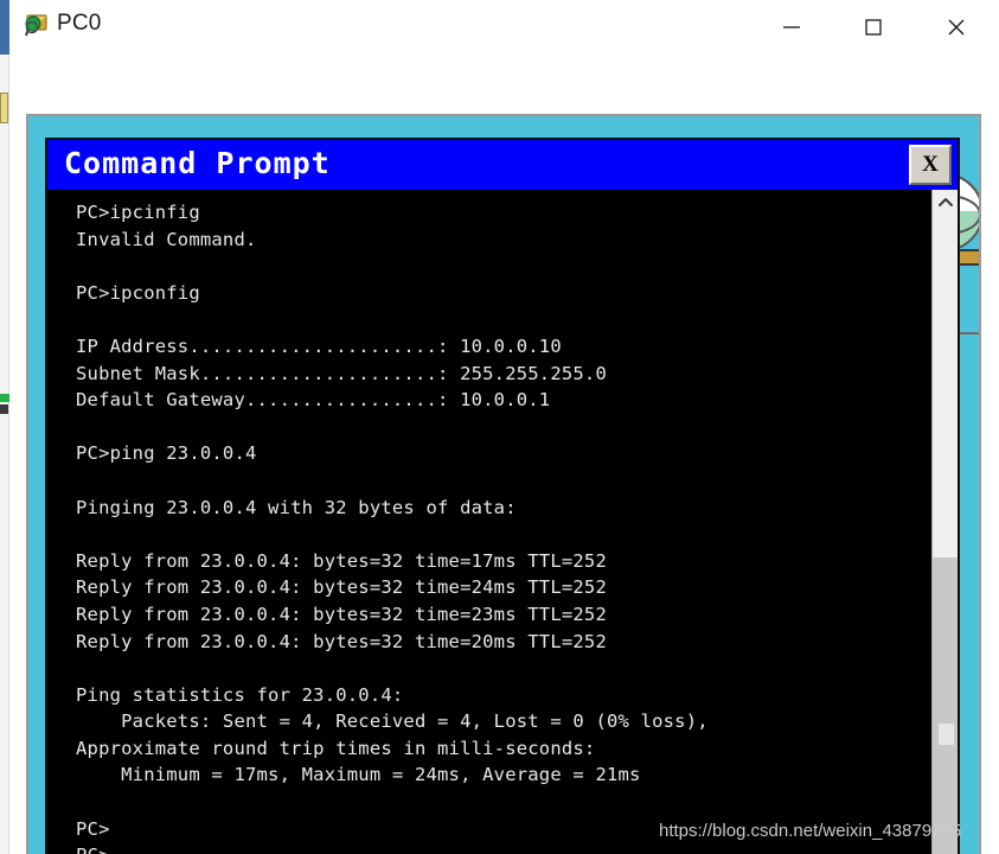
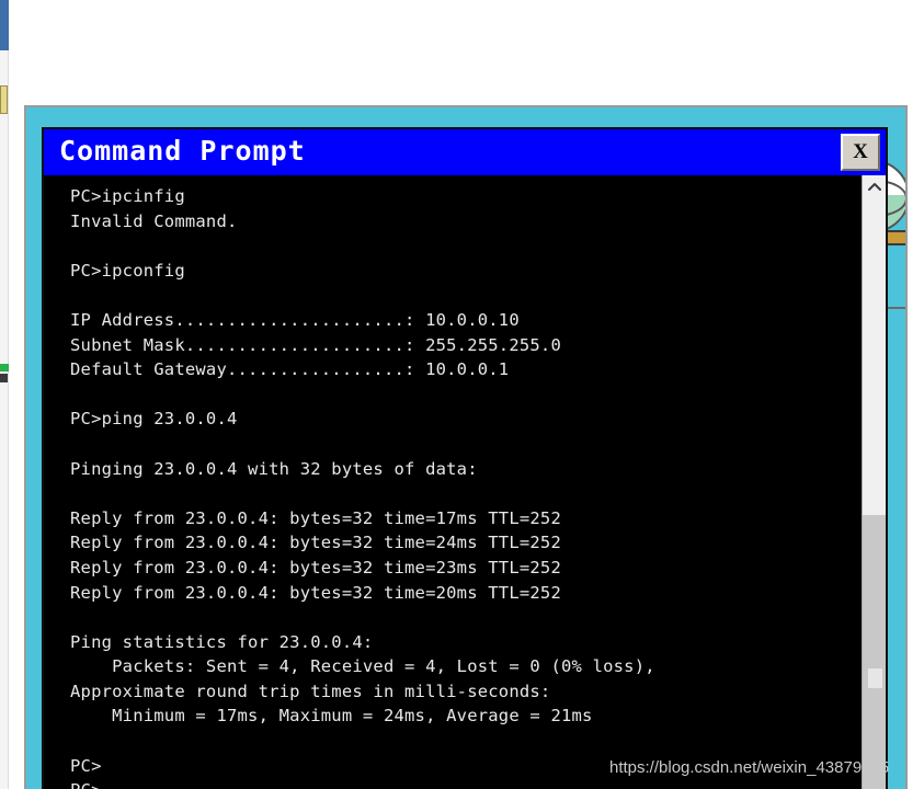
- PC0
  Command Prompt
  X
  PC>ipcinfig
  Invalid Command.
  PC>ipconfig
  IP Address......................: 10.0.0.10
  Subnet Mask.....................: 255.255.255.0
  Default Gateway.................: 10.0.0.1
  PC>ping 23.0.0.4
  Pinging 23.0.0.4 with 32 bytes of data:
  Reply from 23.0.0.4: bytes=32 time=17ms TTL=252
  Reply from 23.0.0.4: bytes=32 time=24ms TTL=252
  Reply from 23.0.0.4: bytes=32 time=23ms TTL=252
  Reply from 23.0.0.4: bytes=32 time=20ms TTL=252
  Ping statistics for 23.0.0.4:
  Packets: Sent = 4, Received = 4, Lost = 0 (0% loss),
  Approximate round trip times in milli-seconds:
  Minimum = 17ms, Maximum = 24ms, Average = 21ms
  PC>
  https://blog.csdn.net/weixin_43879235
